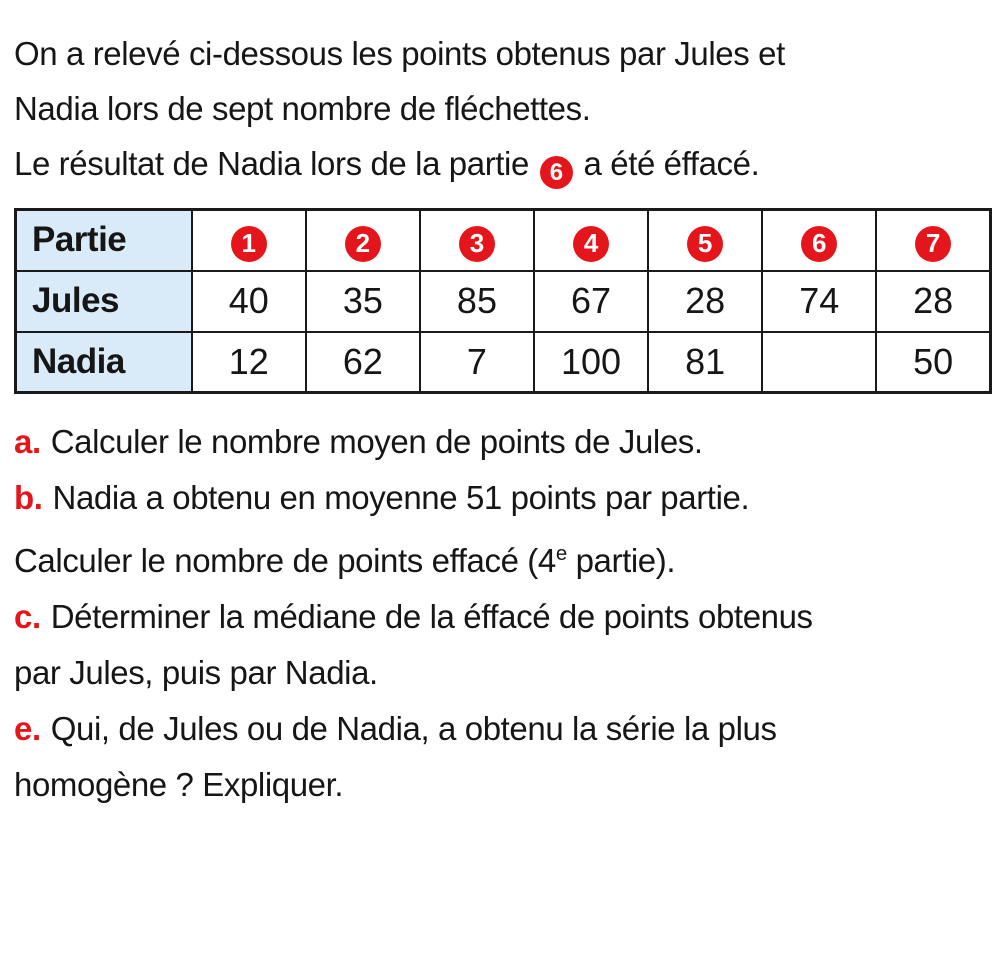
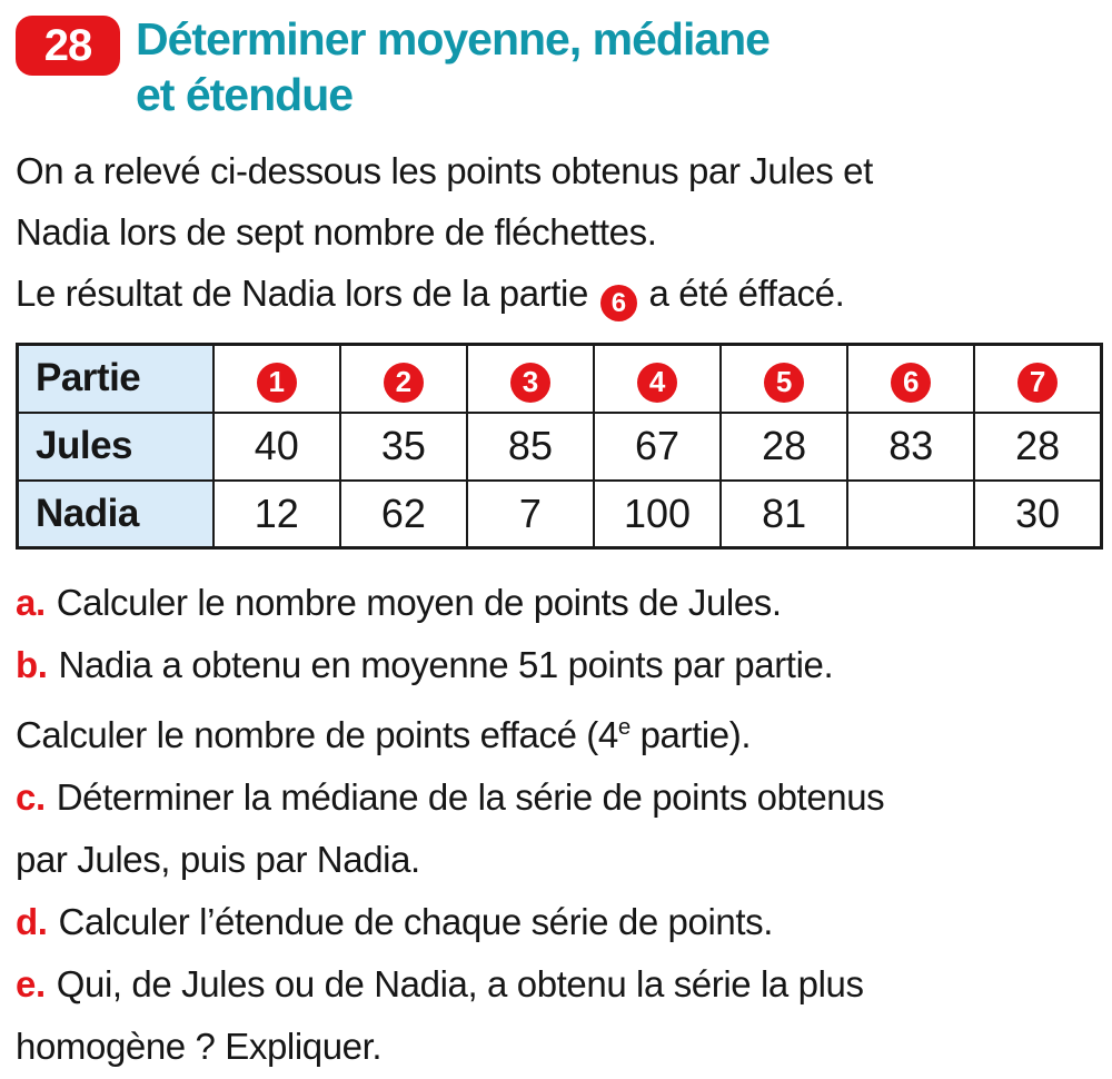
+ 28
+ Déterminer moyenne, médiane
+ et étendue
  On a relevé ci-dessous les points obtenus par Jules et
  Nadia lors de sept nombre de fléchettes.
  Le résultat de Nadia lors de la partie
  6
  a été éffacé.
  Partie	1	2	3	4	5	6	7
- Jules	40	35	85	67	28	74	28
+ Jules	40	35	85	67	28	83	28
- Nadia	12	62	7	100	81		50
+ Nadia	12	62	7	100	81		30
  a. Calculer le nombre moyen de points de Jules.
  b. Nadia a obtenu en moyenne 51 points par partie.
  Calculer le nombre de points effacé (4e partie).
- c. Déterminer la médiane de la éffacé de points obtenus
+ c. Déterminer la médiane de la série de points obtenus
  par Jules, puis par Nadia.
+ d. Calculer l’étendue de chaque série de points.
  e. Qui, de Jules ou de Nadia, a obtenu la série la plus
  homogène ? Expliquer.
